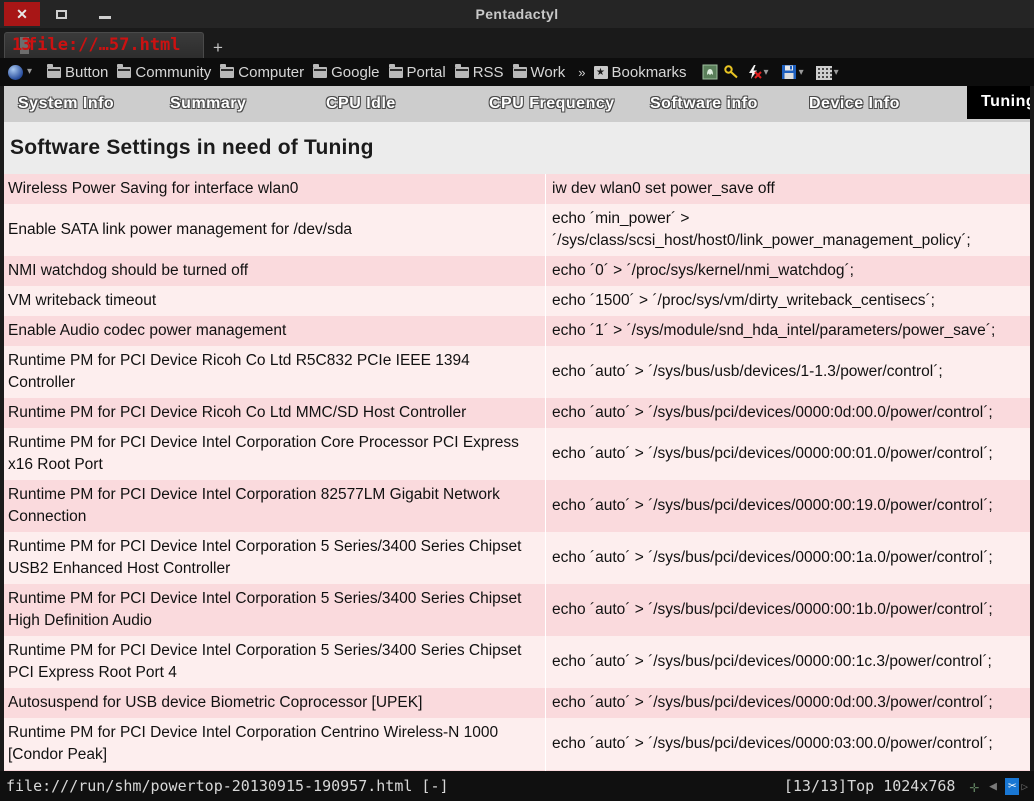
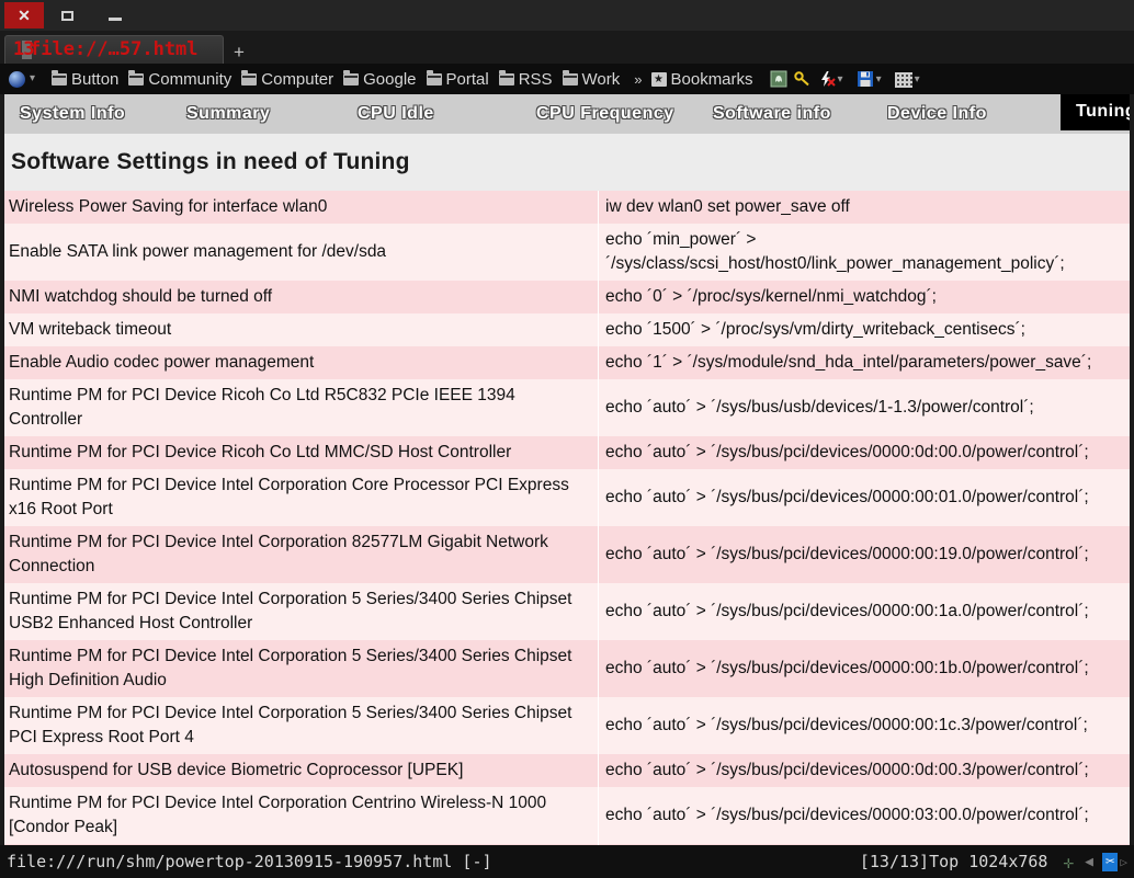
  ✕
- Pentadactyl
  13
  file://…57.html
  +
  ▾
  Button
  Community
  Computer
  Google
  Portal
  RSS
  Work
  »
  ★
  Bookmarks
  ▾
  ▾
  ▾
  System Info
  Summary
  CPU Idle
  CPU Frequency
  Software info
  Device Info
  Tunin
  Software Settings in need of Tuning
  Wireless Power Saving for interface wlan0	iw dev wlan0 set power_save off
  Enable SATA link power management for /dev/sda	echo ´min_power´ > ´/sys/class/scsi_host/host0/link_power_management_policy´;
  NMI watchdog should be turned off	echo ´0´ > ´/proc/sys/kernel/nmi_watchdog´;
  VM writeback timeout	echo ´1500´ > ´/proc/sys/vm/dirty_writeback_centisecs´;
  Enable Audio codec power management	echo ´1´ > ´/sys/module/snd_hda_intel/parameters/power_save´;
  Runtime PM for PCI Device Ricoh Co Ltd R5C832 PCIe IEEE 1394 Controller	echo ´auto´ > ´/sys/bus/usb/devices/1-1.3/power/control´;
  Runtime PM for PCI Device Ricoh Co Ltd MMC/SD Host Controller	echo ´auto´ > ´/sys/bus/pci/devices/0000:0d:00.0/power/control´;
  Runtime PM for PCI Device Intel Corporation Core Processor PCI Express x16 Root Port	echo ´auto´ > ´/sys/bus/pci/devices/0000:00:01.0/power/control´;
  Runtime PM for PCI Device Intel Corporation 82577LM Gigabit Network Connection	echo ´auto´ > ´/sys/bus/pci/devices/0000:00:19.0/power/control´;
  Runtime PM for PCI Device Intel Corporation 5 Series/3400 Series Chipset USB2 Enhanced Host Controller	echo ´auto´ > ´/sys/bus/pci/devices/0000:00:1a.0/power/control´;
  Runtime PM for PCI Device Intel Corporation 5 Series/3400 Series Chipset High Definition Audio	echo ´auto´ > ´/sys/bus/pci/devices/0000:00:1b.0/power/control´;
  Runtime PM for PCI Device Intel Corporation 5 Series/3400 Series Chipset PCI Express Root Port 4	echo ´auto´ > ´/sys/bus/pci/devices/0000:00:1c.3/power/control´;
  Autosuspend for USB device Biometric Coprocessor [UPEK]	echo ´auto´ > ´/sys/bus/pci/devices/0000:0d:00.3/power/control´;
  Runtime PM for PCI Device Intel Corporation Centrino Wireless-N 1000 [Condor Peak]	echo ´auto´ > ´/sys/bus/pci/devices/0000:03:00.0/power/control´;
  file:///run/shm/powertop-20130915-190957.html [-]
  [13/13]Top 1024x768
  ✛
  ◀
  ✂
  ▷
